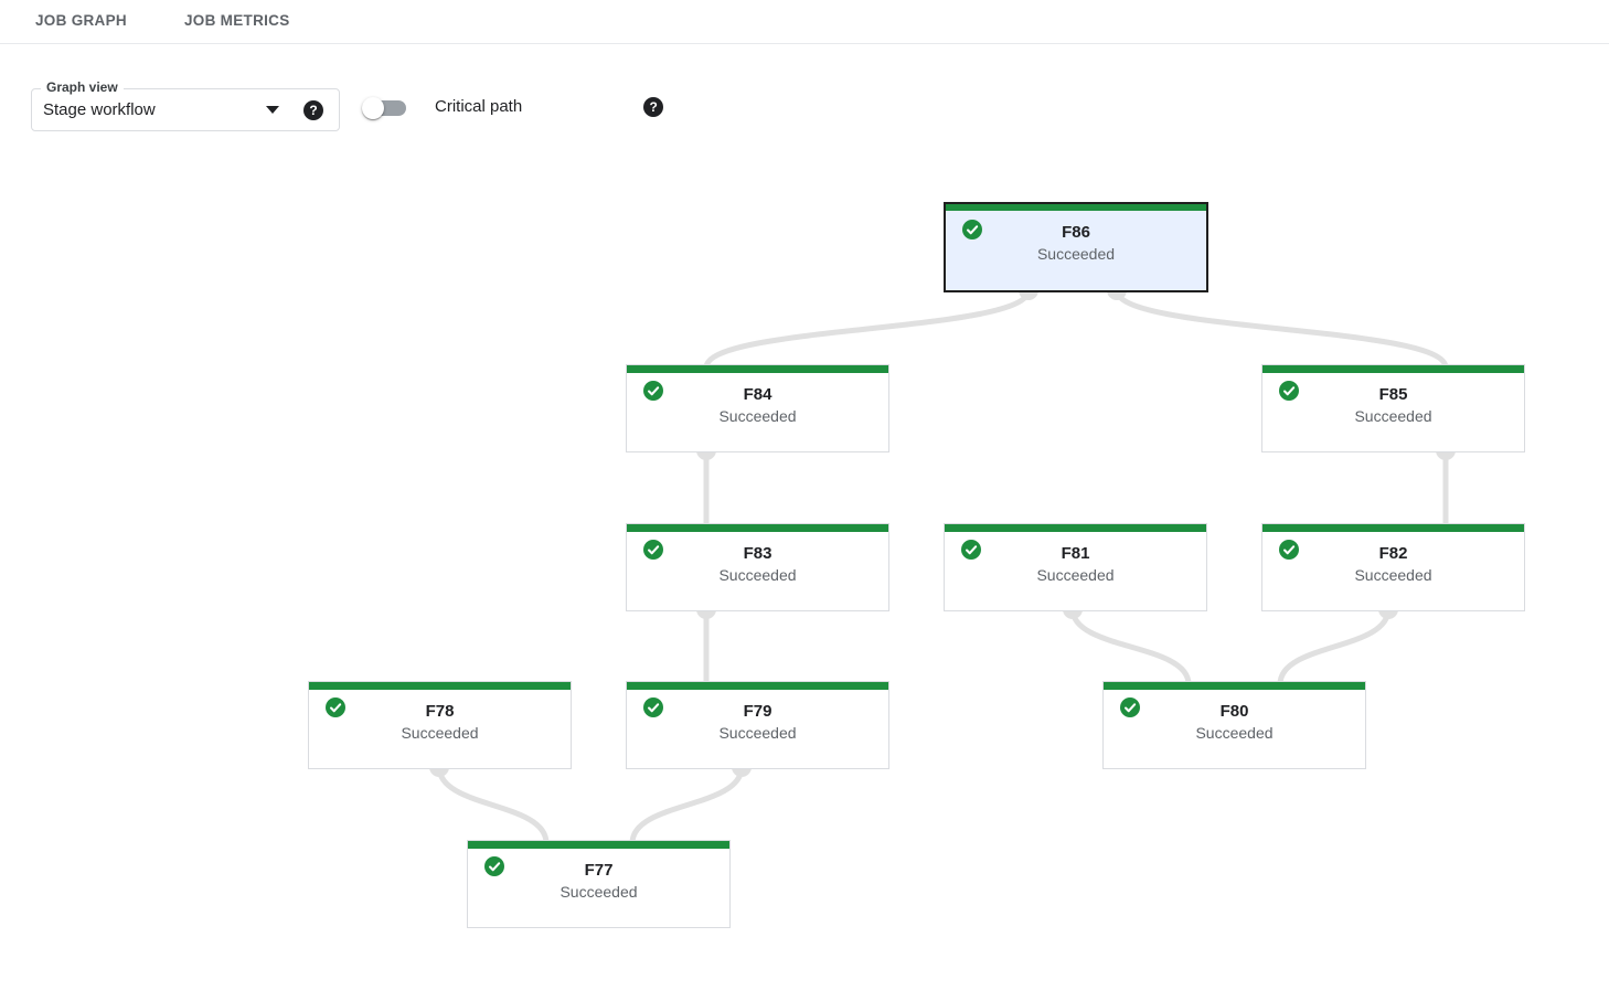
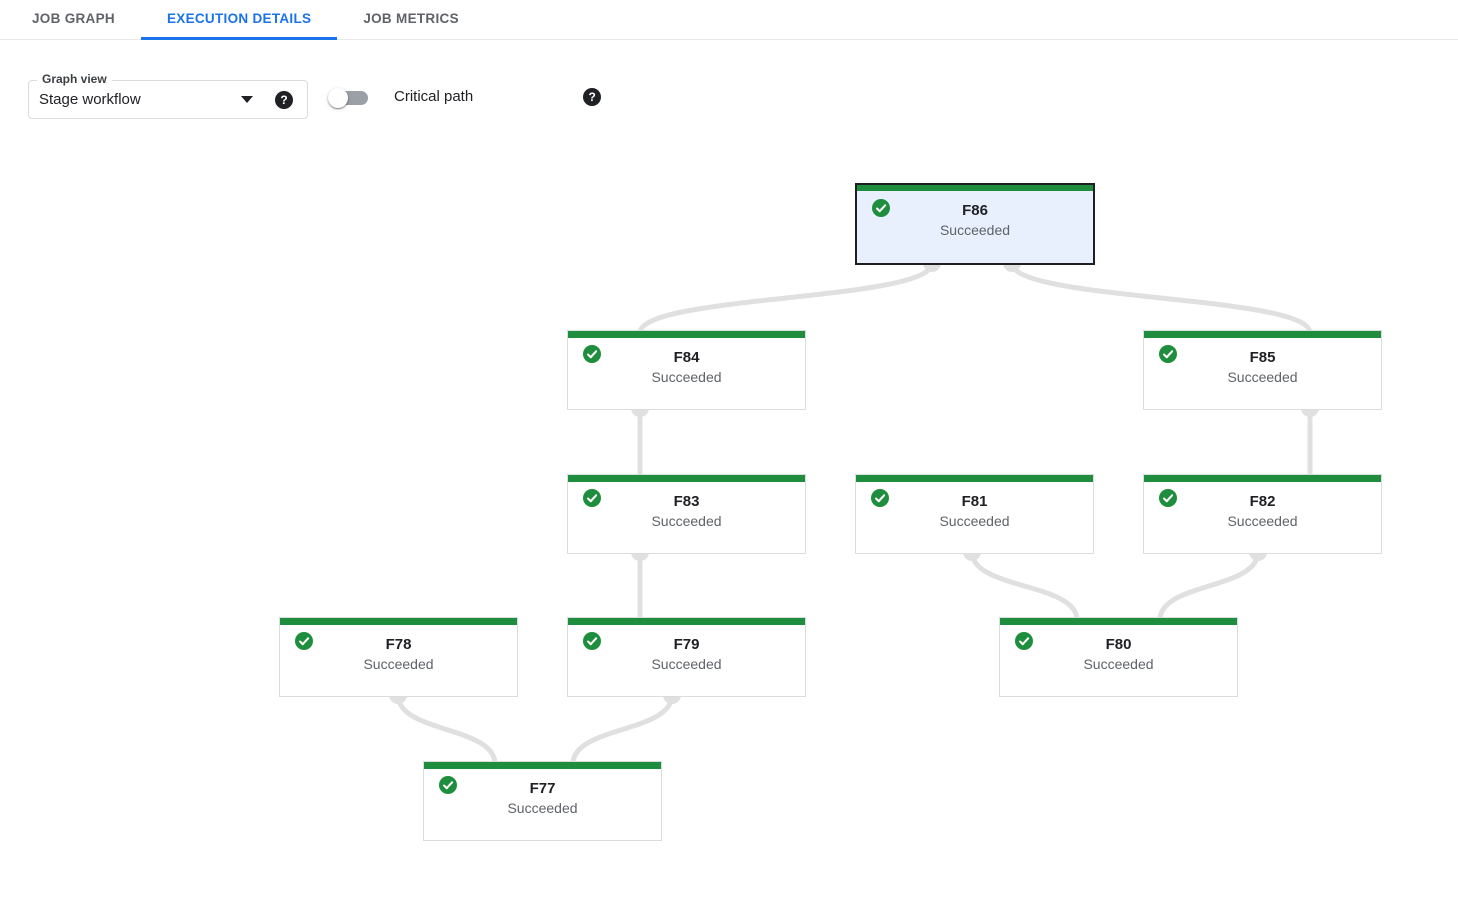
  JOB GRAPH
+ EXECUTION DETAILS
  JOB METRICS
  Graph view
  Stage workflow
  ?
  Critical path
  ?
  F86
  Succeeded
  F84
  Succeeded
  F85
  Succeeded
  F83
  Succeeded
  F81
  Succeeded
  F82
  Succeeded
  F78
  Succeeded
  F79
  Succeeded
  F80
  Succeeded
  F77
  Succeeded
